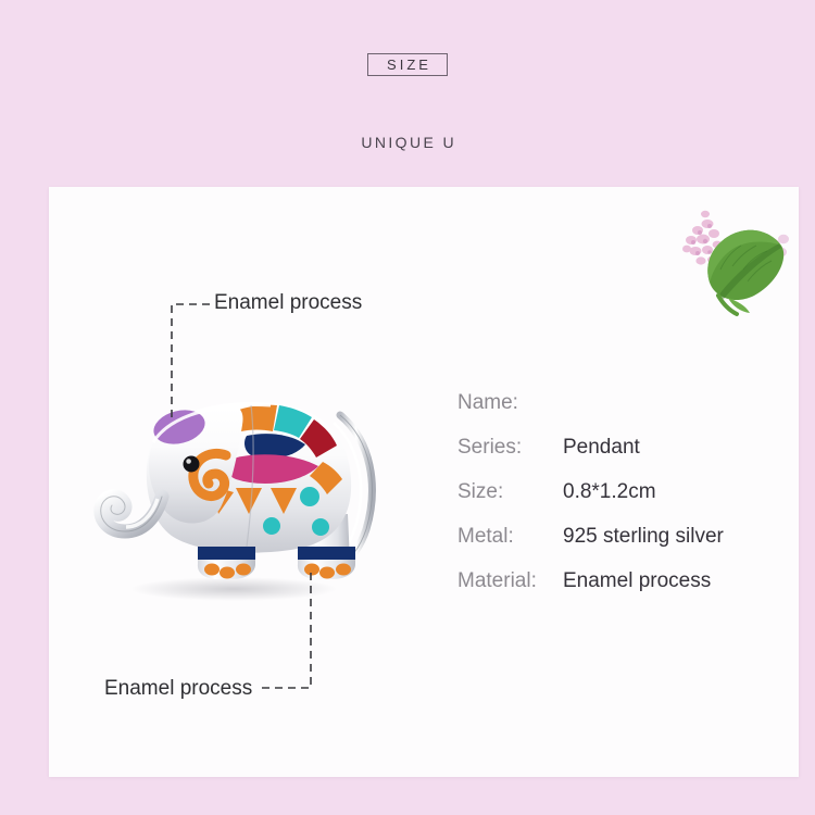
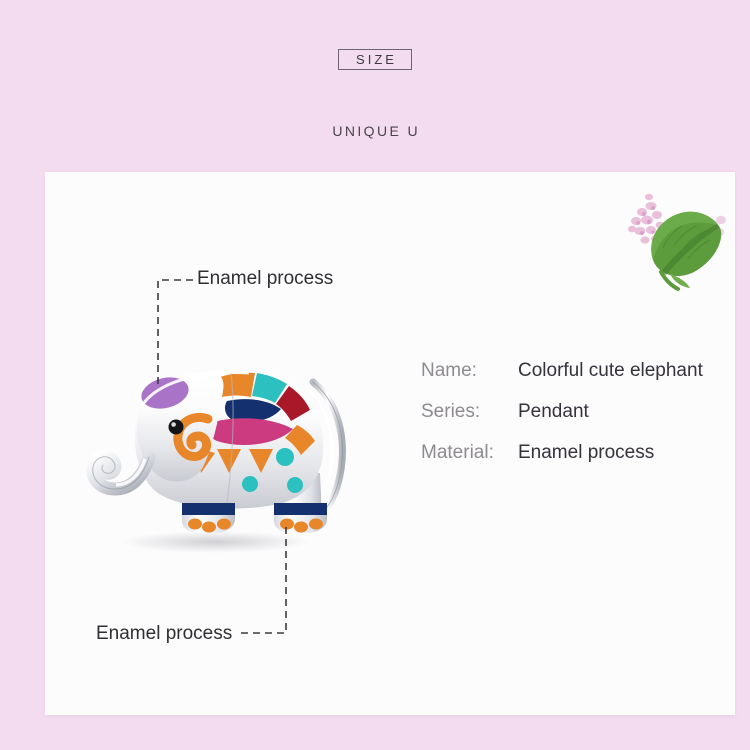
  SIZE
  UNIQUE U
  Enamel process
  Enamel process
  Name:
+ Colorful cute elephant
  Series:
  Pendant
- Size:
- 0.8*1.2cm
- Metal:
- 925 sterling silver
  Material:
  Enamel process
